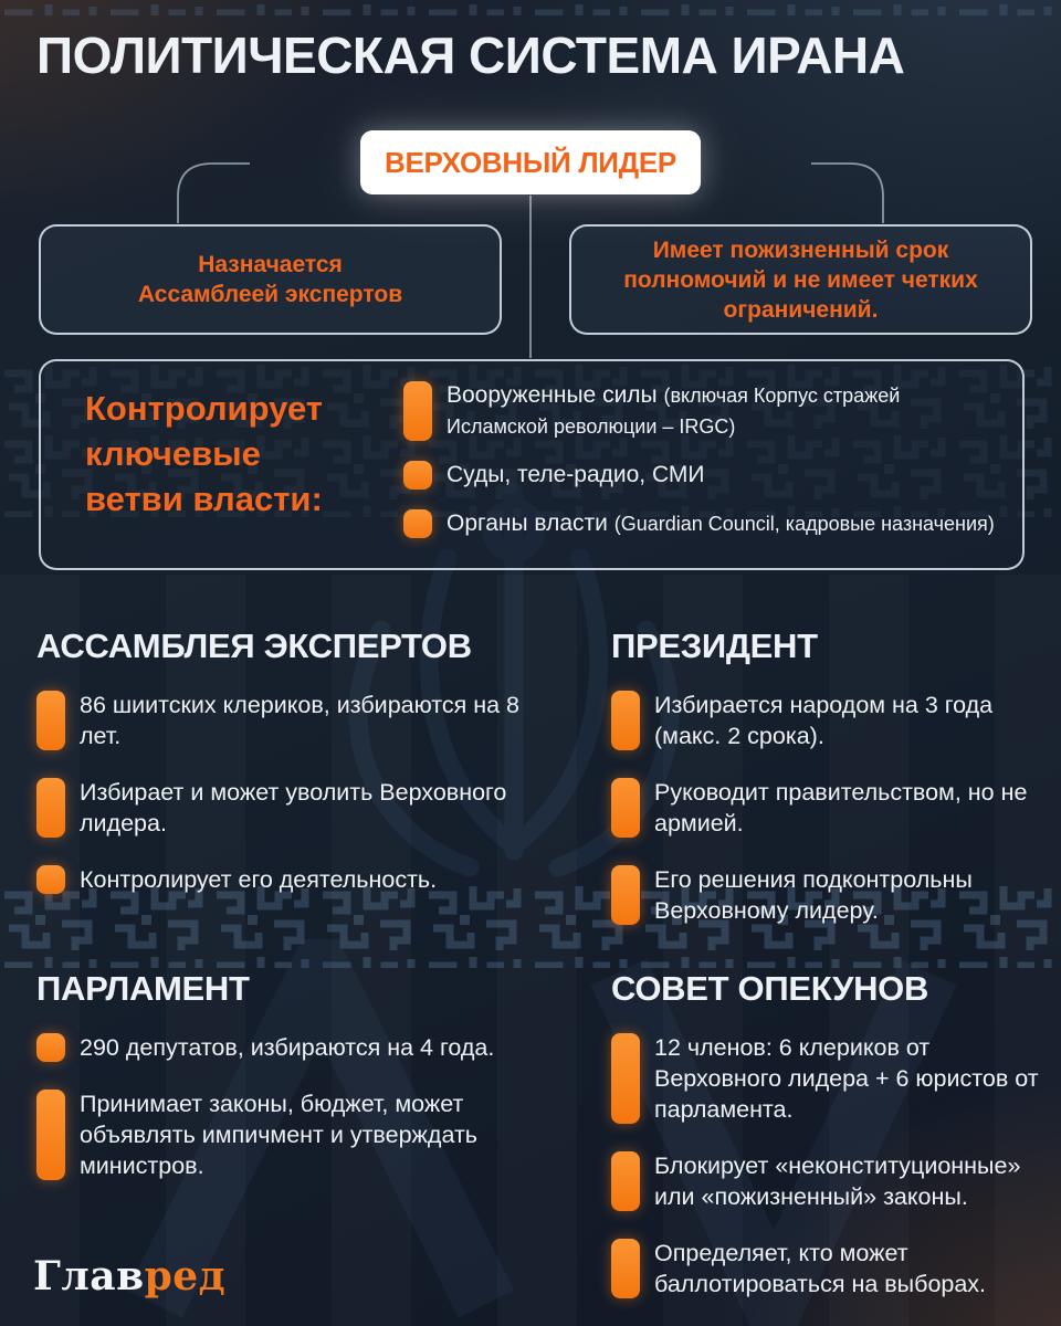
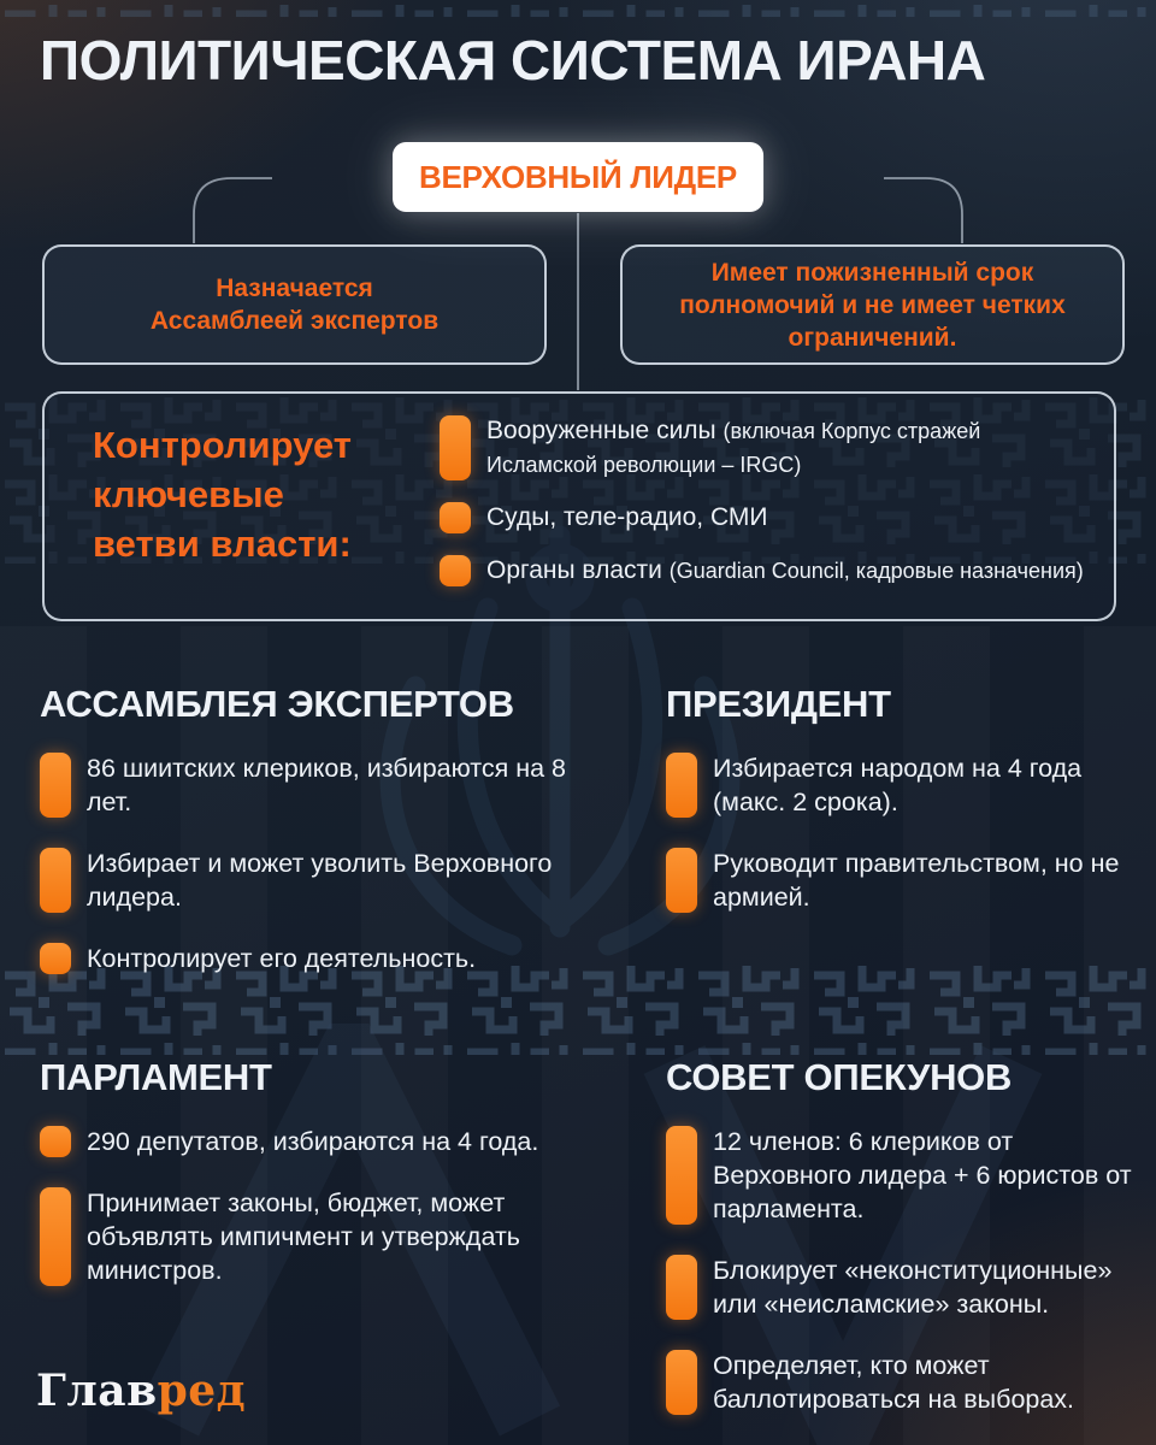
  ПОЛИТИЧЕСКАЯ СИСТЕМА ИРАНА
  ВЕРХОВНЫЙ ЛИДЕР
  Назначается
  Ассамблеей экспертов
  Имеет пожизненный срок
  полномочий и не имеет четких
  ограничений.
  Контролирует
  ключевые
  ветви власти:
  Вооруженные силы (включая Корпус стражей
  Исламской революции – IRGC)
  Суды, теле-радио, СМИ
  Органы власти (Guardian Council, кадровые назначения)
  АССАМБЛЕЯ ЭКСПЕРТОВ
  86 шиитских клериков, избираются на 8 лет.
  Избирает и может уволить Верховного лидера.
  Контролирует его деятельность.
  ПРЕЗИДЕНТ
- Избирается народом на 3 года (макс. 2 срока).
+ Избирается народом на 4 года (макс. 2 срока).
  Руководит правительством, но не армией.
- Его решения подконтрольны Верховному лидеру.
  ПАРЛАМЕНТ
  290 депутатов, избираются на 4 года.
  Принимает законы, бюджет, может объявлять импичмент и утверждать министров.
  СОВЕТ ОПЕКУНОВ
  12 членов: 6 клериков от Верховного лидера + 6 юристов от парламента.
- Блокирует «неконституционные» или «пожизненный» законы.
+ Блокирует «неконституционные» или «неисламские» законы.
  Определяет, кто может баллотироваться на выборах.
  Главред
